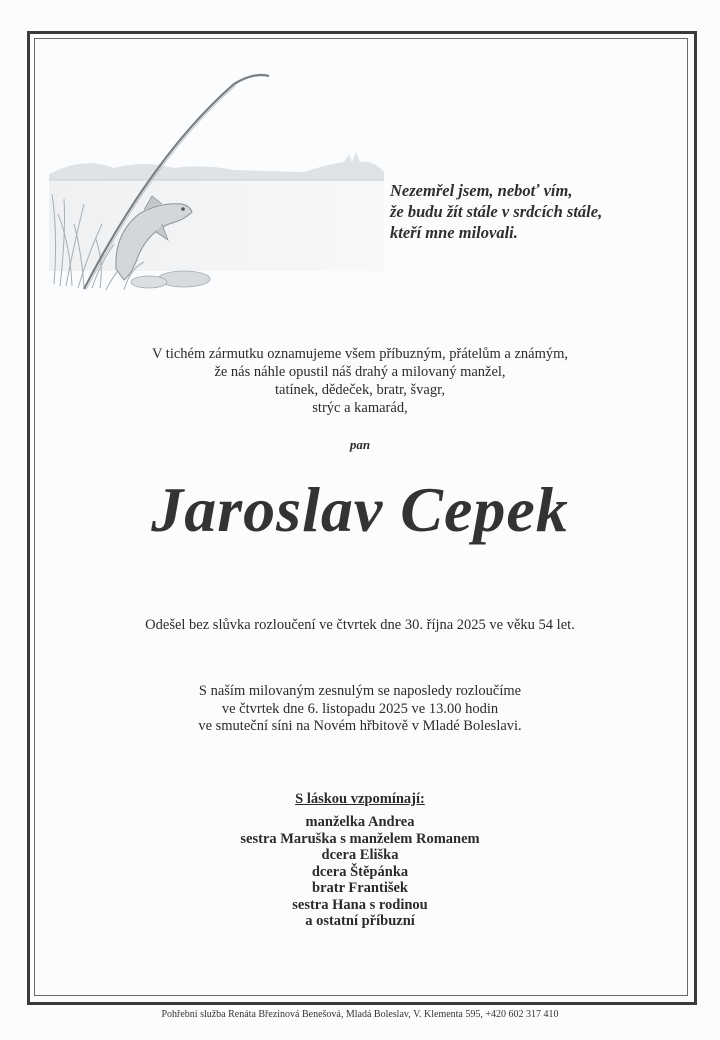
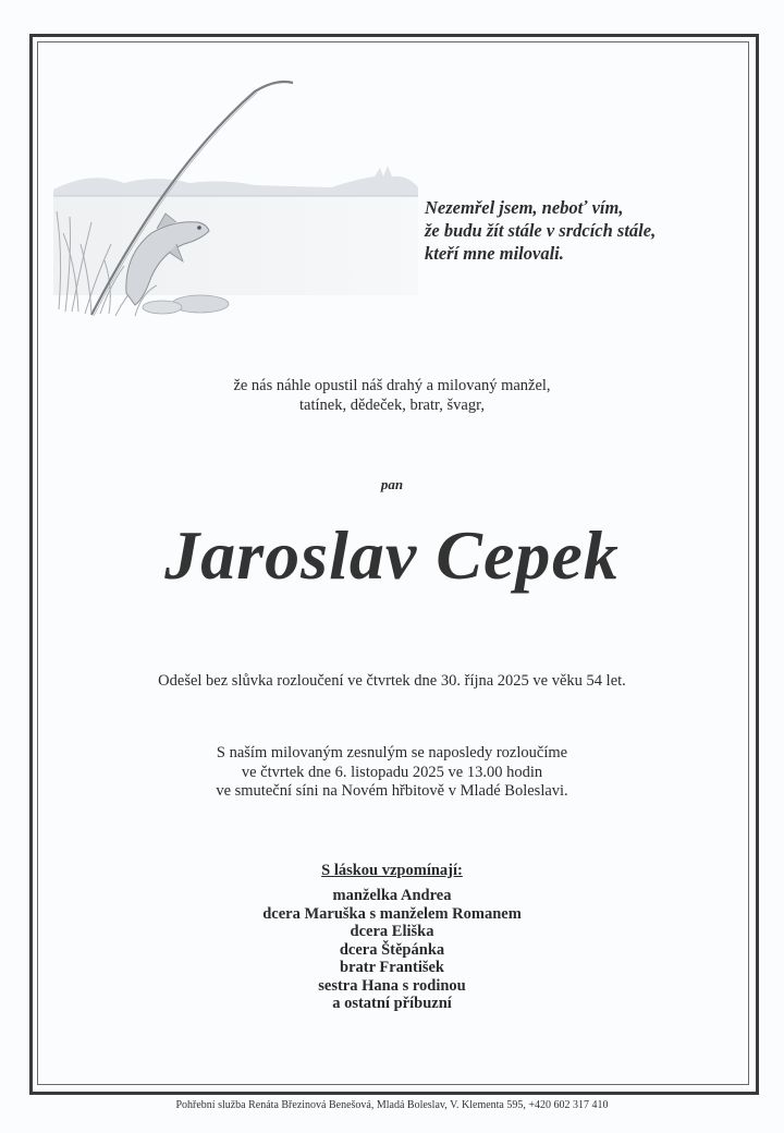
  Nezemřel jsem, neboť vím,
  že budu žít stále v srdcích stále,
  kteří mne milovali.
- V tichém zármutku oznamujeme všem příbuzným, přátelům a známým,
  že nás náhle opustil náš drahý a milovaný manžel,
  tatínek, dědeček, bratr, švagr,
- strýc a kamarád,
  pan
  Jaroslav Cepek
  Odešel bez slůvka rozloučení ve čtvrtek dne 30. října 2025 ve věku 54 let.
  S naším milovaným zesnulým se naposledy rozloučíme
  ve čtvrtek dne 6. listopadu 2025 ve 13.00 hodin
  ve smuteční síni na Novém hřbitově v Mladé Boleslavi.
  S láskou vzpomínají:
  manželka Andrea
- sestra Maruška s manželem Romanem
+ dcera Maruška s manželem Romanem
  dcera Eliška
  dcera Štěpánka
  bratr František
  sestra Hana s rodinou
  a ostatní příbuzní
  Pohřební služba Renáta Březinová Benešová, Mladá Boleslav, V. Klementa 595, +420 602 317 410
